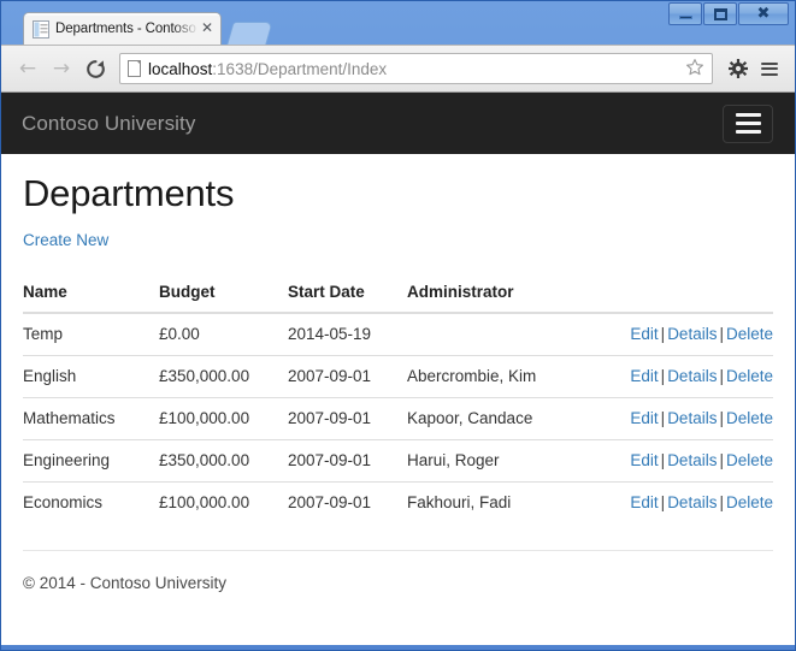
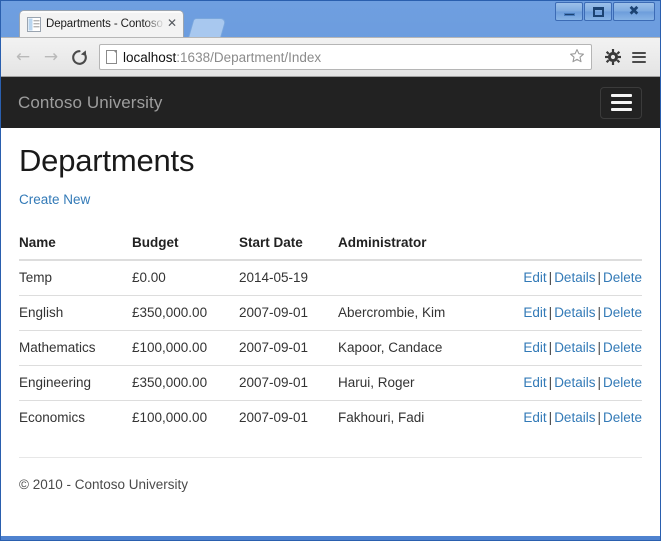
  ✕
  ✖
  ←
  →
  localhost:1638/Department/Index
  Contoso University
  Departments
  Create New
  Name	Budget	Start Date	Administrator
  Temp	£0.00	2014-05-19		Edit | Details | Delete
  English	£350,000.00	2007-09-01	Abercrombie, Kim	Edit | Details | Delete
  Mathematics	£100,000.00	2007-09-01	Kapoor, Candace	Edit | Details | Delete
  Engineering	£350,000.00	2007-09-01	Harui, Roger	Edit | Details | Delete
  Economics	£100,000.00	2007-09-01	Fakhouri, Fadi	Edit | Details | Delete
- © 2014 - Contoso University
+ © 2010 - Contoso University
